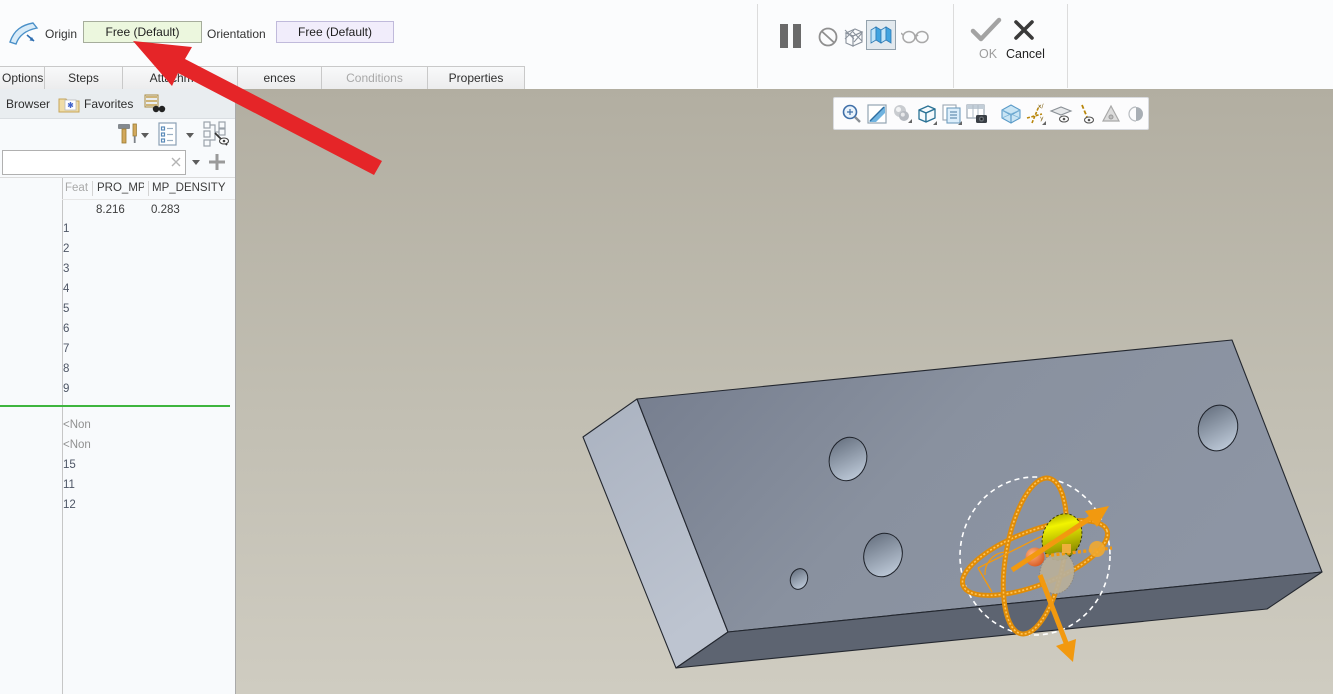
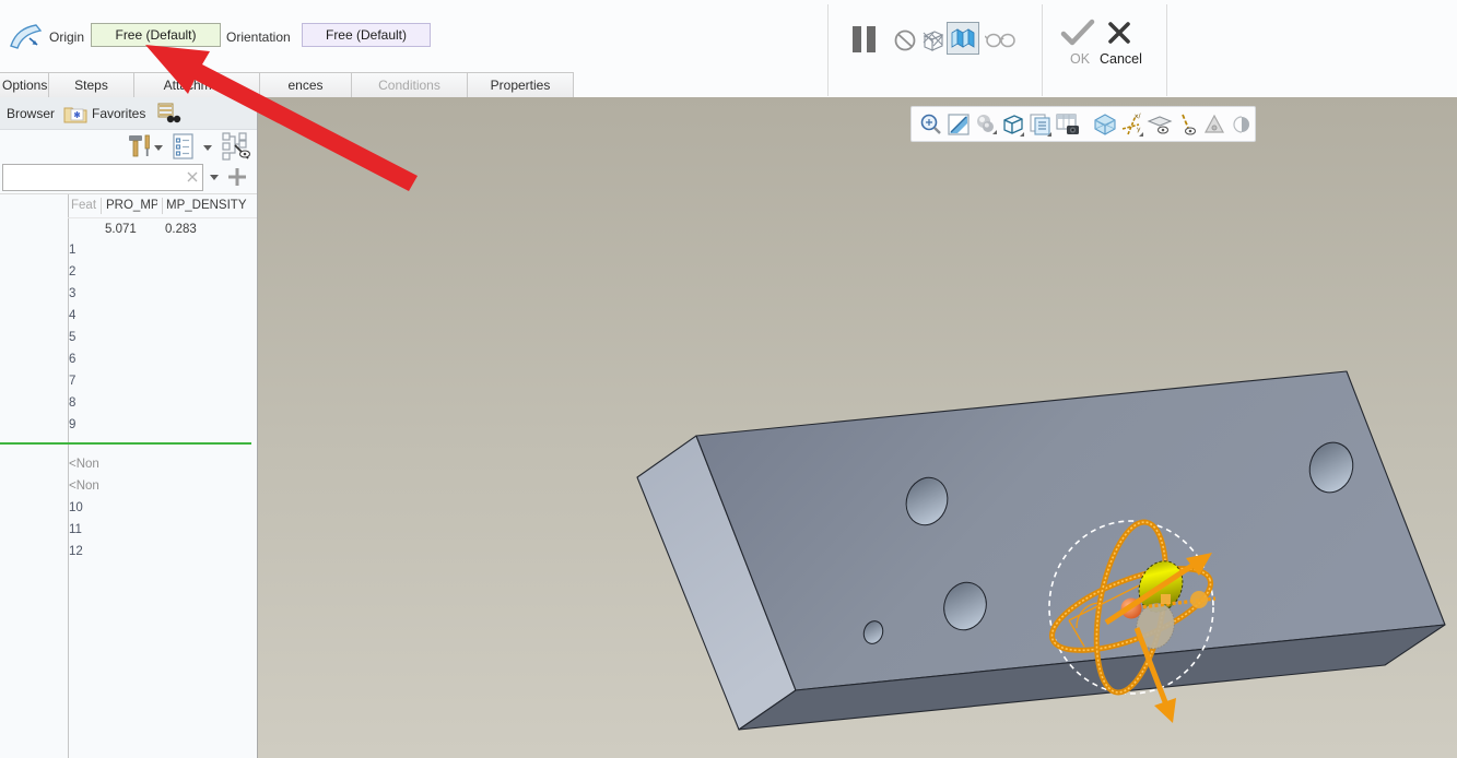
  Origin
  Free (Default)
  Orientation
  Free (Default)
  OK
  Cancel
  Options
  Steps
  ences
  Conditions
  Properties
  Browser
  Favorites
  Feat
  PRO_MP
  MP_DENSITY
- 8.216
+ 5.071
  0.283
  1
  2
  3
  4
  5
  6
  7
  8
  9
  <Non
  <Non
- 15
+ 10
  11
  12
